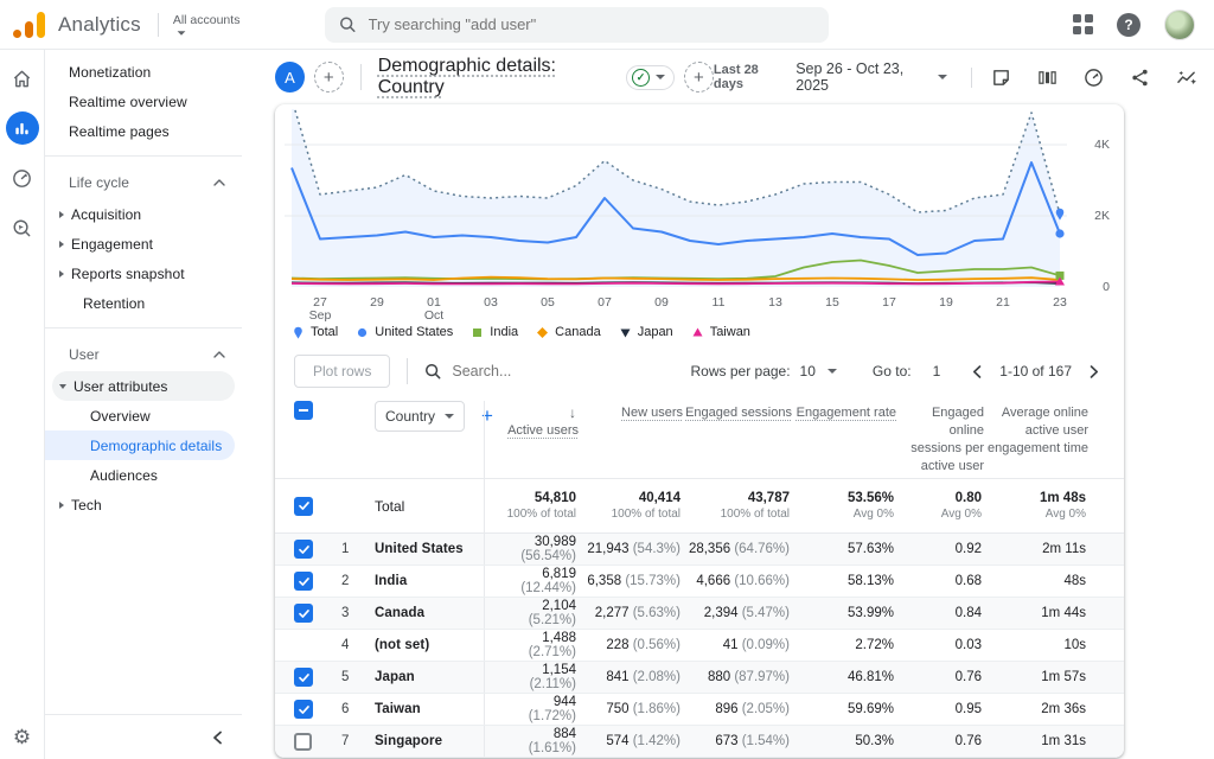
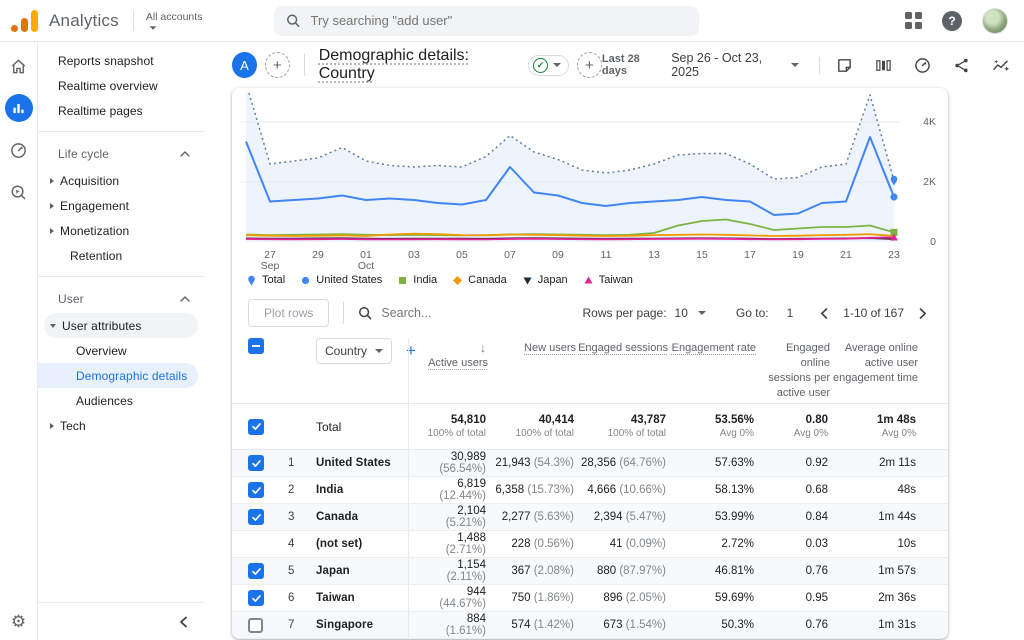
  Analytics
  All accounts
  Try searching "add user"
  ?
  ⚙
- Monetization
+ Reports snapshot
  Realtime overview
  Realtime pages
  Life cycle
  Acquisition
  Engagement
- Reports snapshot
+ Monetization
  Retention
  User
  User attributes
  Overview
  Demographic details
  Audiences
  Tech
  A
  +
  Demographic details: Country
  ✓
  +
  Last 28 days
  Sep 26 - Oct 23, 2025
  4K
  2K
  0
  27
  Sep
  29
  01
  Oct
  03
  05
  07
  09
  11
  13
  15
  17
  19
  21
  23
  Total
  United States
  India
  Canada
  Japan
  Taiwan
  Plot rows
  Search...
  Rows per page:
  10
  Go to:
  1
  1-10 of 167
  Country
  +
  ↓
  Active users
  New users
  Engaged sessions
  Engagement rate
  Engaged online sessions per active user
  Average online active user engagement time
  Total
  54,810
  100% of total
  40,414
  100% of total
  43,787
  100% of total
  53.56%
  Avg 0%
  0.80
  Avg 0%
  1m 48s
  Avg 0%
  1
  United States
  30,989
  (56.54%)
  21,943 (54.3%)
  28,356 (64.76%)
  57.63%
  0.92
  2m 11s
  2
  India
  6,819
  (12.44%)
  6,358 (15.73%)
  4,666 (10.66%)
  58.13%
  0.68
  48s
  3
  Canada
  2,104
  (5.21%)
  2,277 (5.63%)
  2,394 (5.47%)
  53.99%
  0.84
  1m 44s
  4
  (not set)
  1,488
  (2.71%)
  228 (0.56%)
  41 (0.09%)
  2.72%
  0.03
  10s
  5
  Japan
  1,154
  (2.11%)
- 841 (2.08%)
+ 367 (2.08%)
  880 (87.97%)
  46.81%
  0.76
  1m 57s
  6
  Taiwan
  944
- (1.72%)
+ (44.67%)
  750 (1.86%)
  896 (2.05%)
  59.69%
  0.95
  2m 36s
  7
  Singapore
  884
  (1.61%)
  574 (1.42%)
  673 (1.54%)
  50.3%
  0.76
  1m 31s
